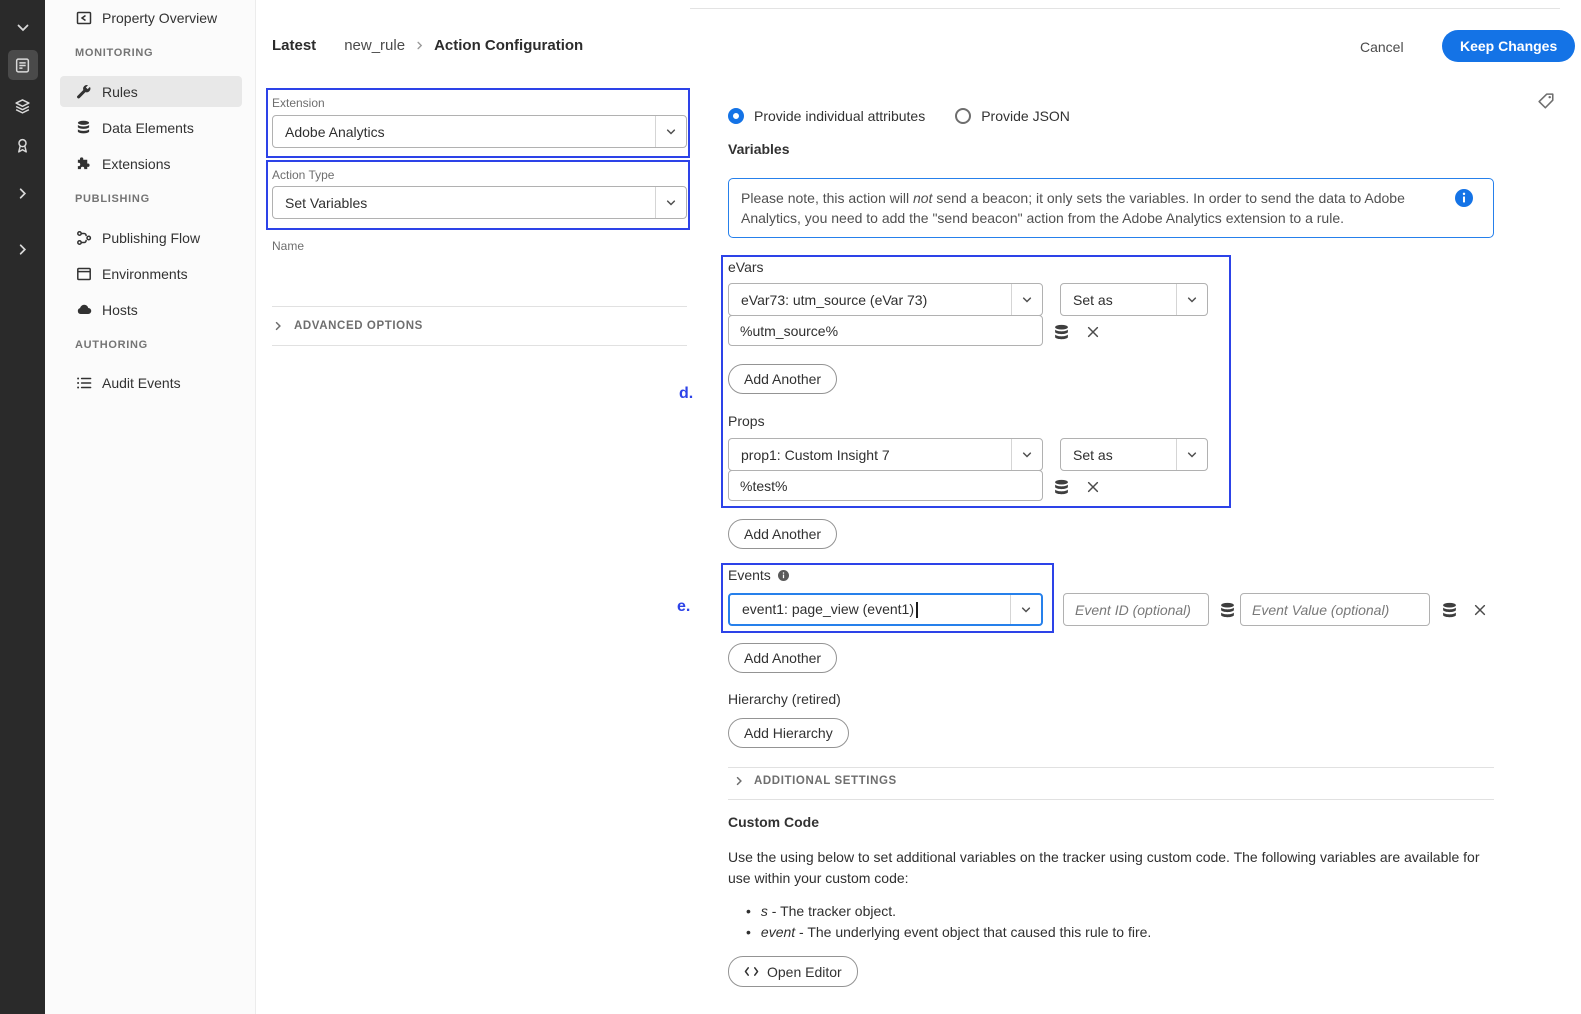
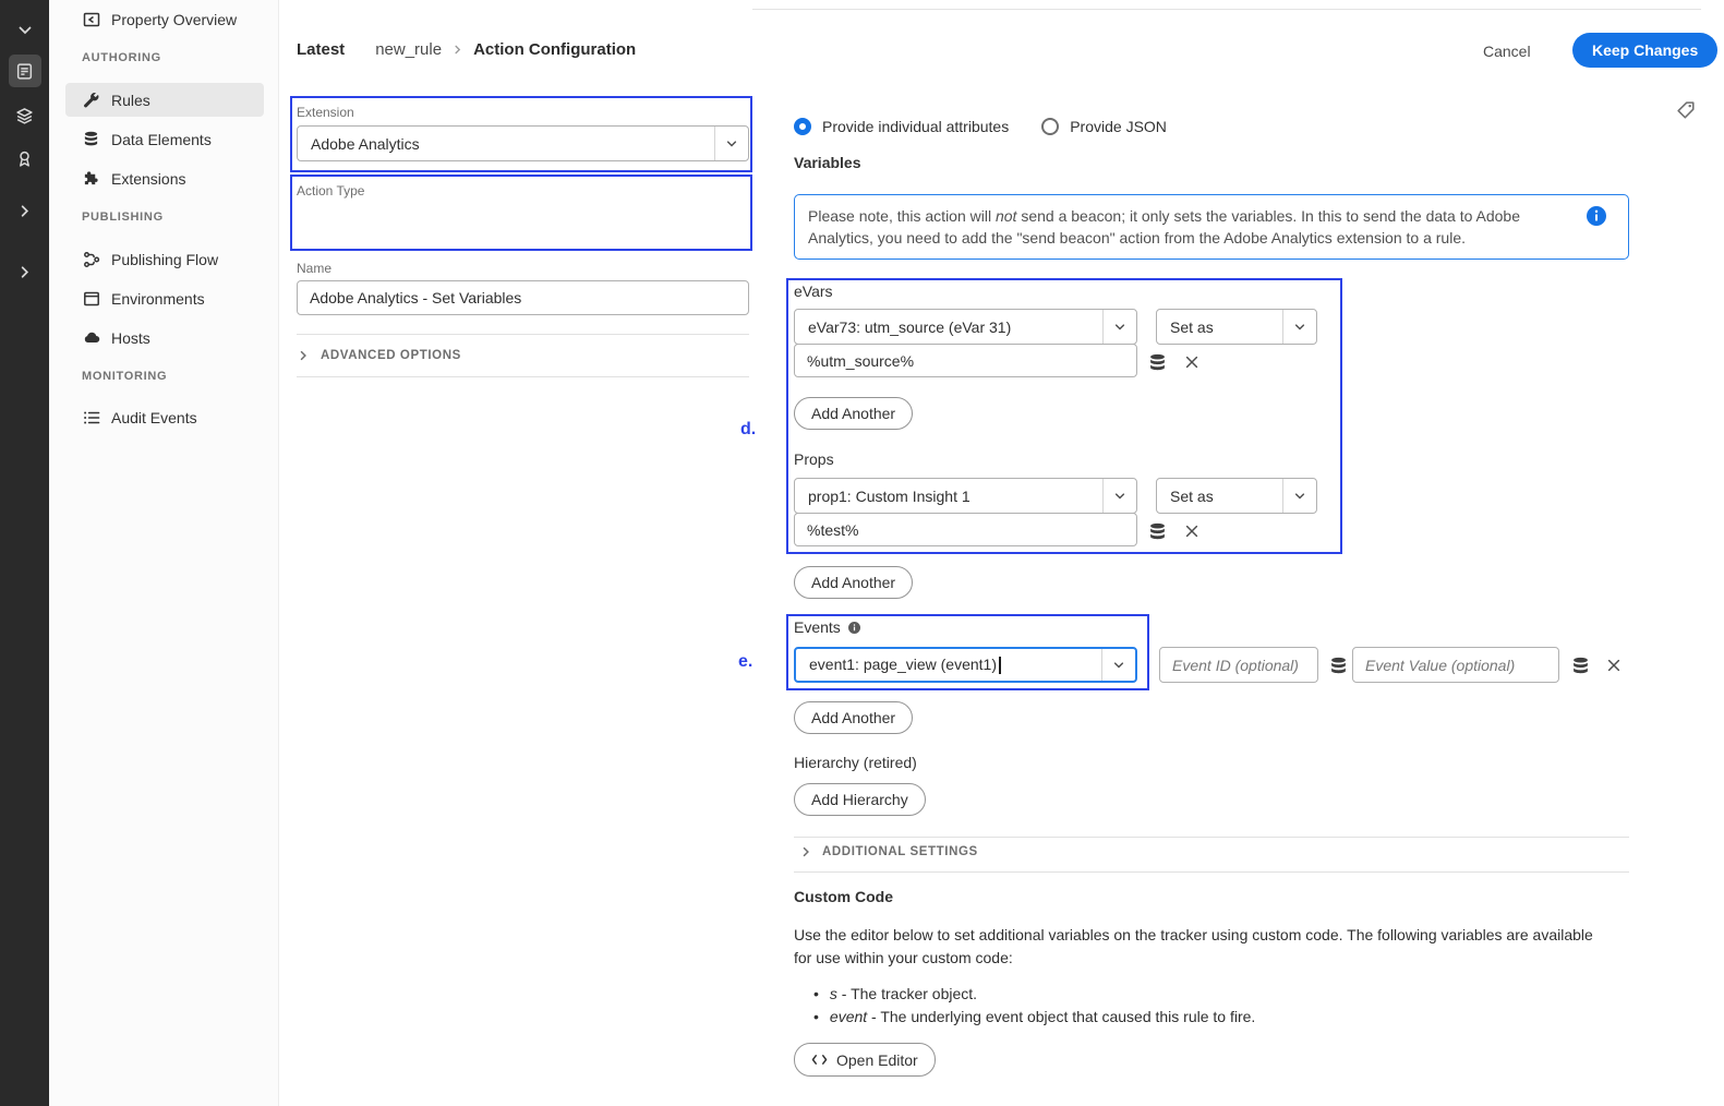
  Property Overview
- MONITORING
+ AUTHORING
  Rules
  Data Elements
  Extensions
  PUBLISHING
  Publishing Flow
  Environments
  Hosts
- AUTHORING
+ MONITORING
  Audit Events
  Latest
  new_rule
  Action Configuration
  Cancel
  Keep Changes
  d.
  e.
  Extension
  Adobe Analytics
  Action Type
- Set Variables
  Name
+ Adobe Analytics - Set Variables
  ADVANCED OPTIONS
  Provide individual attributes
  Provide JSON
  Variables
- Please note, this action will not send a beacon; it only sets the variables. In order to send the data to Adobe Analytics, you need to add the "send beacon" action from the Adobe Analytics extension to a rule.
+ Please note, this action will not send a beacon; it only sets the variables. In this to send the data to Adobe Analytics, you need to add the "send beacon" action from the Adobe Analytics extension to a rule.
  eVars
- eVar73: utm_source (eVar 73)
+ eVar73: utm_source (eVar 31)
  Set as
  %utm_source%
  Add Another
  Props
- prop1: Custom Insight 7
+ prop1: Custom Insight 1
  Set as
  %test%
  Add Another
  Events
  event1: page_view (event1)
  Event ID (optional)
  Event Value (optional)
  Add Another
  Hierarchy (retired)
  Add Hierarchy
  ADDITIONAL SETTINGS
  Custom Code
- Use the using below to set additional variables on the tracker using custom code. The following variables are available for use within your custom code:
+ Use the editor below to set additional variables on the tracker using custom code. The following variables are available for use within your custom code:
  •
  s - The tracker object.
  •
  event - The underlying event object that caused this rule to fire.
  Open Editor
